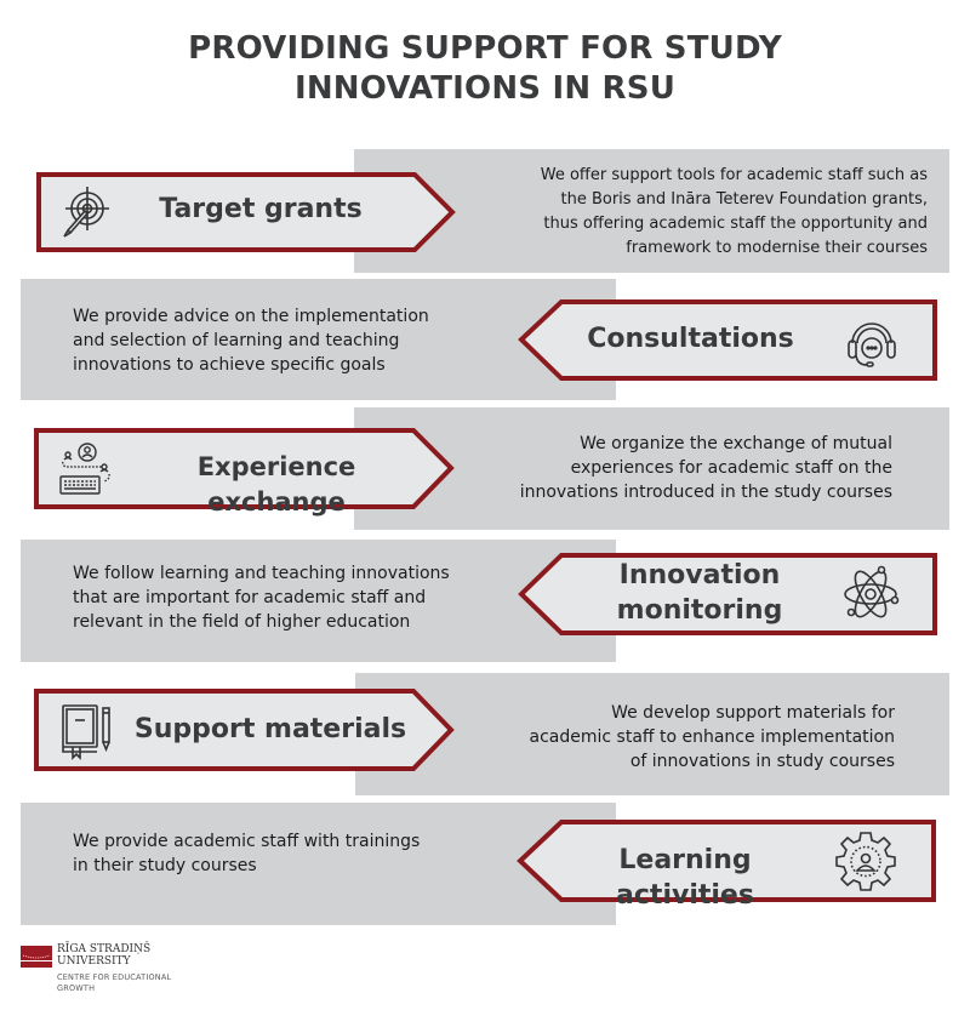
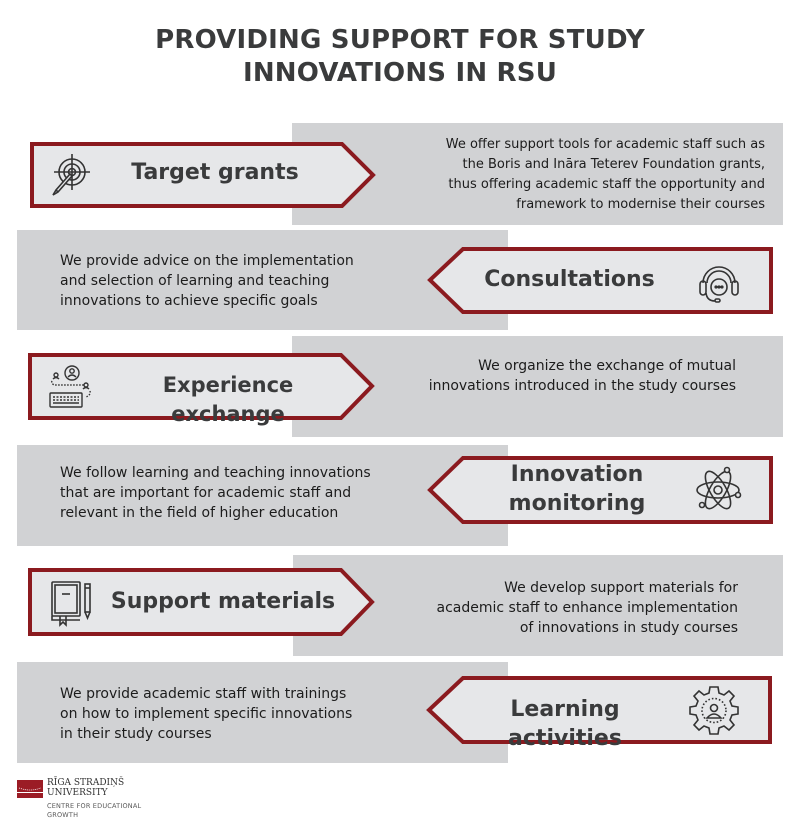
  PROVIDING SUPPORT FOR STUDY
  INNOVATIONS IN RSU
  We offer support tools for academic staff such as
  the Boris and Ināra Teterev Foundation grants,
  thus offering academic staff the opportunity and
  framework to modernise their courses
  Target grants
  We provide advice on the implementation
  and selection of learning and teaching
  innovations to achieve specific goals
  Consultations
  We organize the exchange of mutual
- experiences for academic staff on the
  innovations introduced in the study courses
  Experience exchange
  We follow learning and teaching innovations
  that are important for academic staff and
  relevant in the field of higher education
  Innovation
  monitoring
  We develop support materials for
  academic staff to enhance implementation
  of innovations in study courses
  Support materials
  We provide academic staff with trainings
+ on how to implement specific innovations
  in their study courses
  Learning activities
  RĪGA STRADIŅŠ
  UNIVERSITY
  CENTRE FOR EDUCATIONAL
  GROWTH
